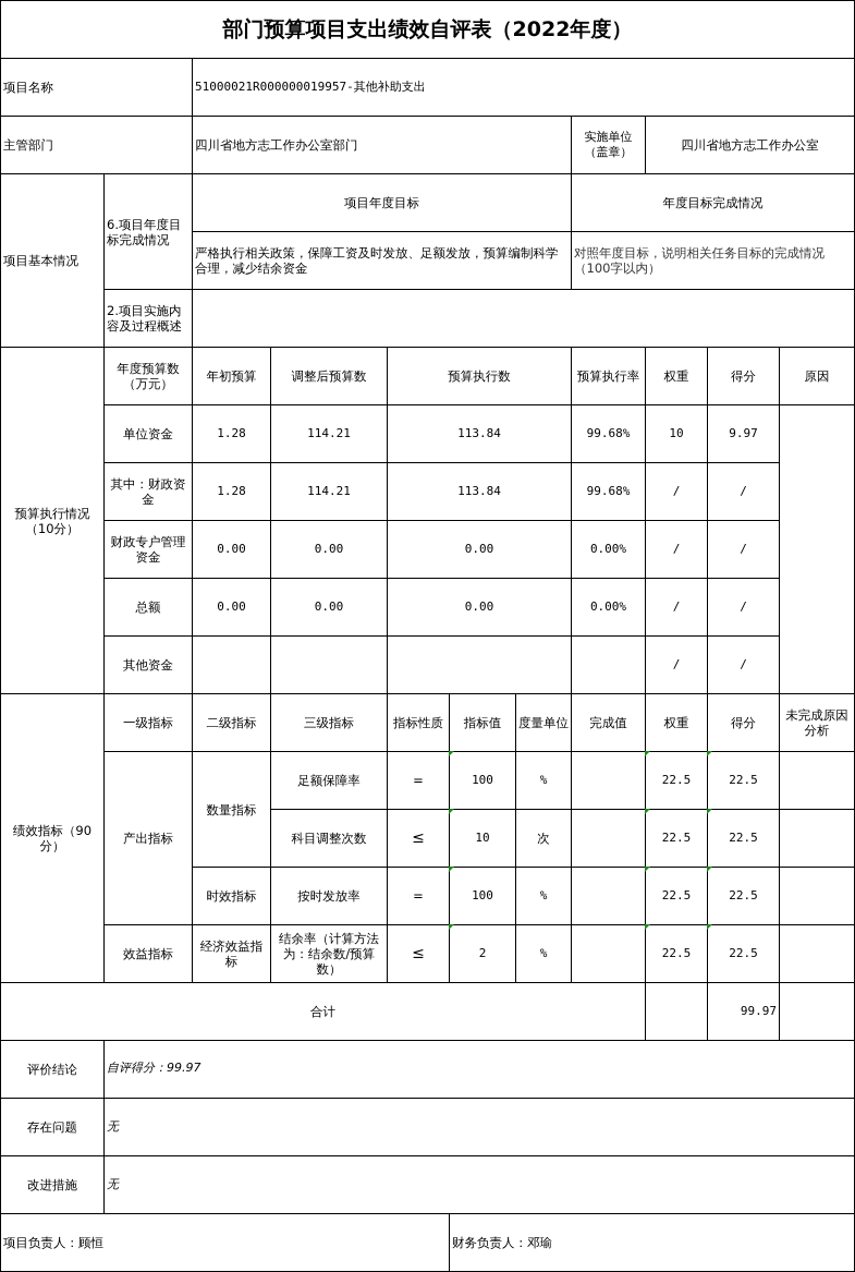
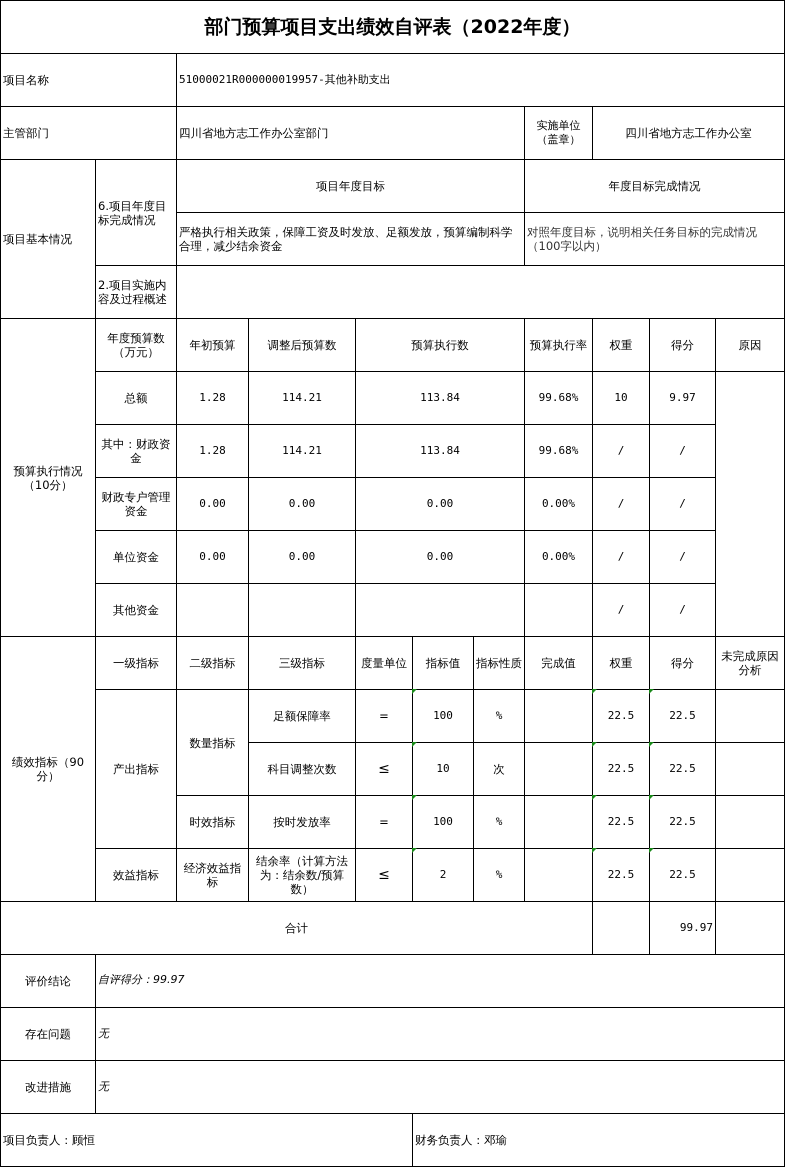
  部门预算项目支出绩效自评表（2022年度）
  项目名称
  51000021R000000019957-其他补助支出
  主管部门
  四川省地方志工作办公室部门
  实施单位（盖章）
  四川省地方志工作办公室
  项目基本情况
  6.项目年度目标完成情况
  项目年度目标
  年度目标完成情况
  严格执行相关政策，保障工资及时发放、足额发放，预算编制科学合理，减少结余资金
  对照年度目标，说明相关任务目标的完成情况（100字以内）
  2.项目实施内容及过程概述
  预算执行情况（10分）
  年度预算数（万元）
  年初预算
  调整后预算数
  预算执行数
  预算执行率
  权重
  得分
  原因
- 单位资金
+ 总额
  1.28
  114.21
  113.84
  99.68%
  10
  9.97
  其中：财政资金
  1.28
  114.21
  113.84
  99.68%
  /
  /
  财政专户管理资金
  0.00
  0.00
  0.00
  0.00%
  /
  /
- 总额
+ 单位资金
  0.00
  0.00
  0.00
  0.00%
  /
  /
  其他资金
  /
  /
  绩效指标（90分）
  一级指标
  二级指标
  三级指标
- 指标性质
+ 度量单位
  指标值
- 度量单位
+ 指标性质
  完成值
  权重
  得分
  未完成原因分析
  产出指标
  效益指标
  数量指标
  时效指标
  经济效益指标
  足额保障率
  =
  100
  %
  22.5
  22.5
  科目调整次数
  ≤
  10
  次
  22.5
  22.5
  按时发放率
  =
  100
  %
  22.5
  22.5
  结余率（计算方法为：结余数/预算数）
  ≤
  2
  %
  22.5
  22.5
  合计
  99.97
  评价结论
  自评得分：99.97
  存在问题
  无
  改进措施
  无
  项目负责人：顾恒
  财务负责人：邓瑜
